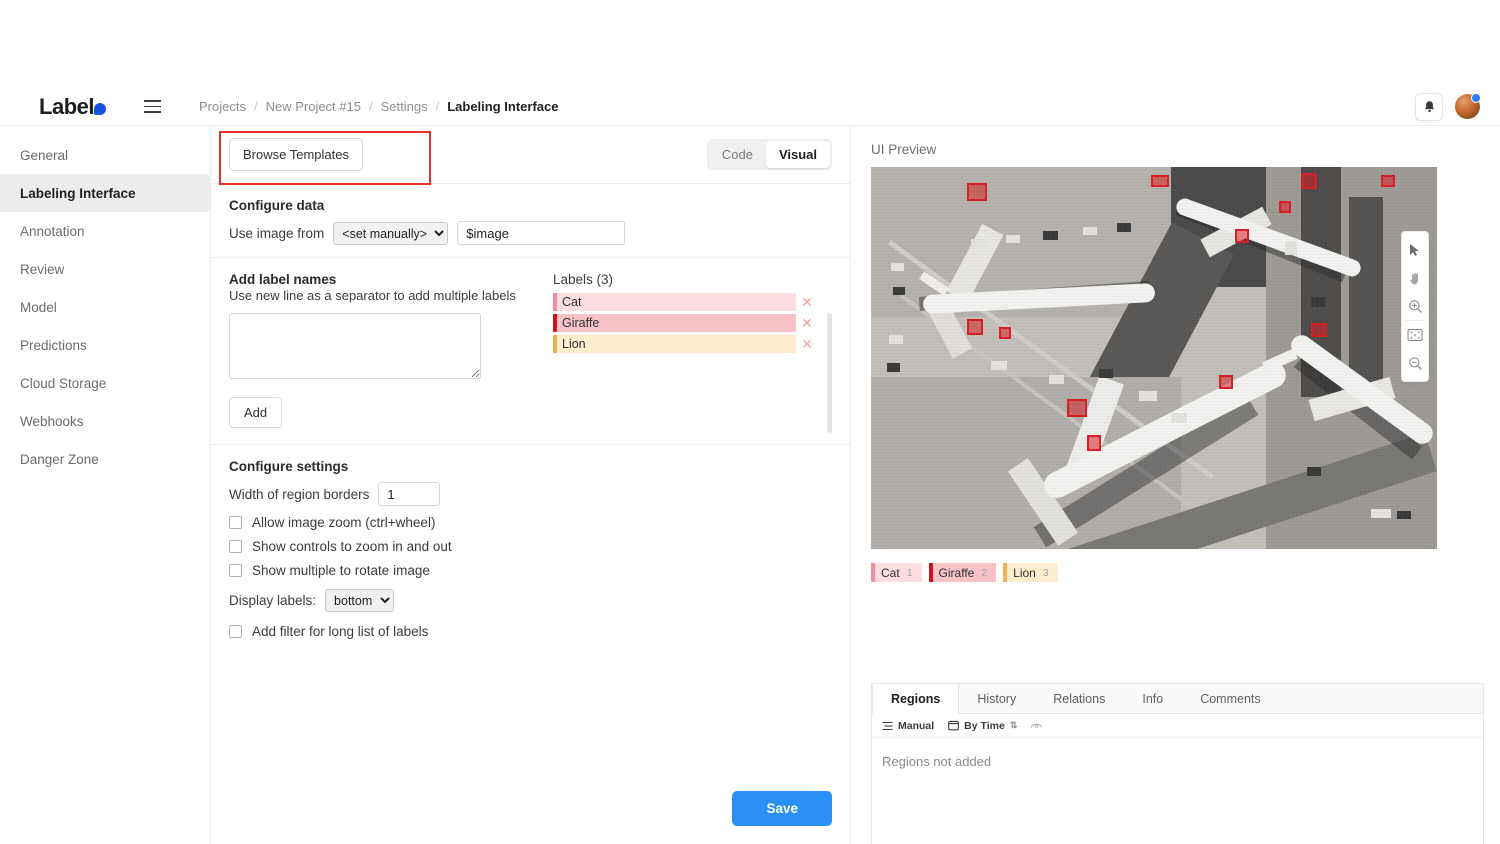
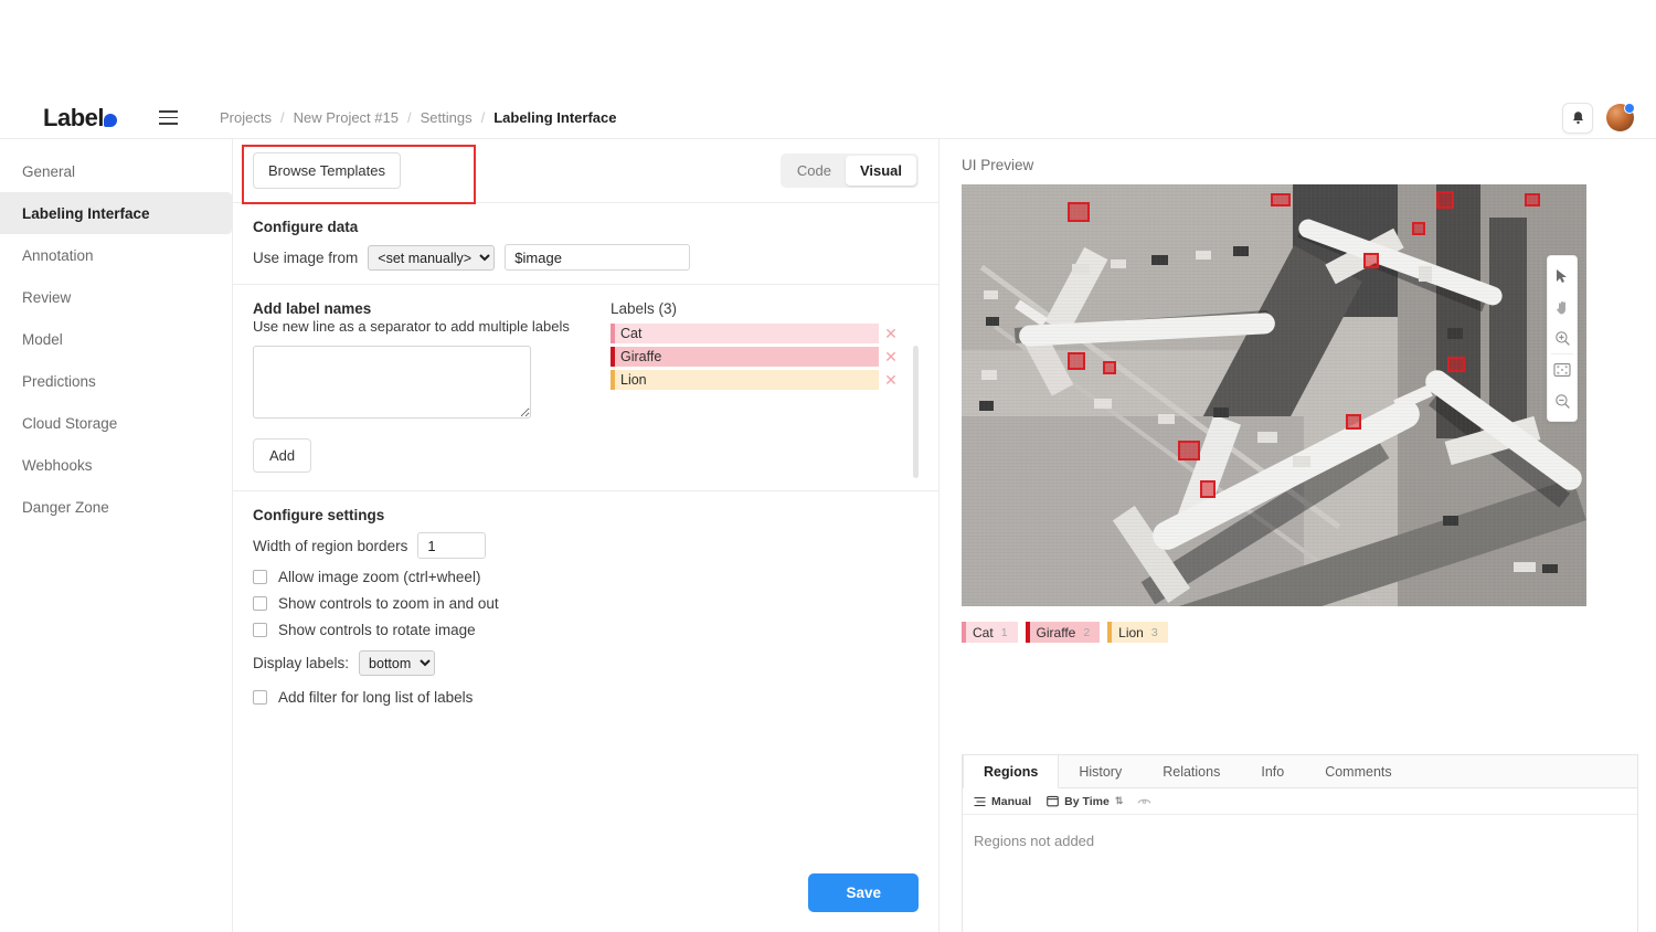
  Label
  Projects
  /
  New Project #15
  /
  Settings
  /
  Labeling Interface
  General
  Labeling Interface
  Annotation
  Review
  Model
  Predictions
  Cloud Storage
  Webhooks
  Danger Zone
  Browse Templates
  Code
  Visual
  Configure data
  Use image from
  <set manually>
  $image
  Add label names
  Use new line as a separator to add multiple labels
  Add
  Labels (3)
  Cat
  ✕
  Giraffe
  ✕
  Lion
  ✕
  Configure settings
  Width of region borders
  1
  Allow image zoom (ctrl+wheel)
  Show controls to zoom in and out
- Show multiple to rotate image
+ Show controls to rotate image
  Display labels:
  bottom
  Add filter for long list of labels
  Save
  UI Preview
  Cat
  1
  Giraffe
  2
  Lion
  3
  Regions
  History
  Relations
  Info
  Comments
  Manual
  By Time
  ⇅
  Regions not added
